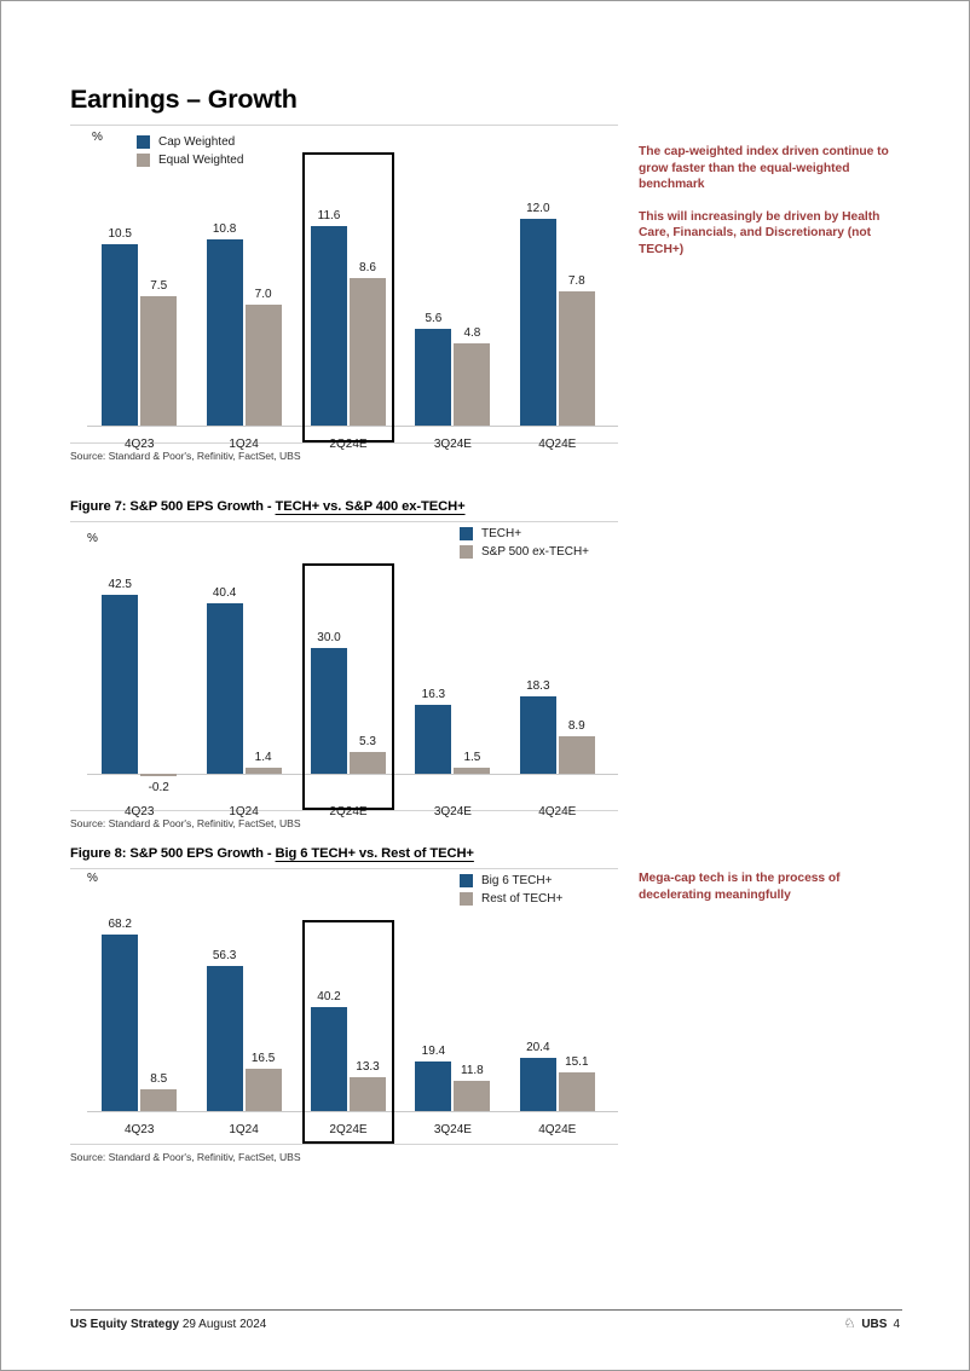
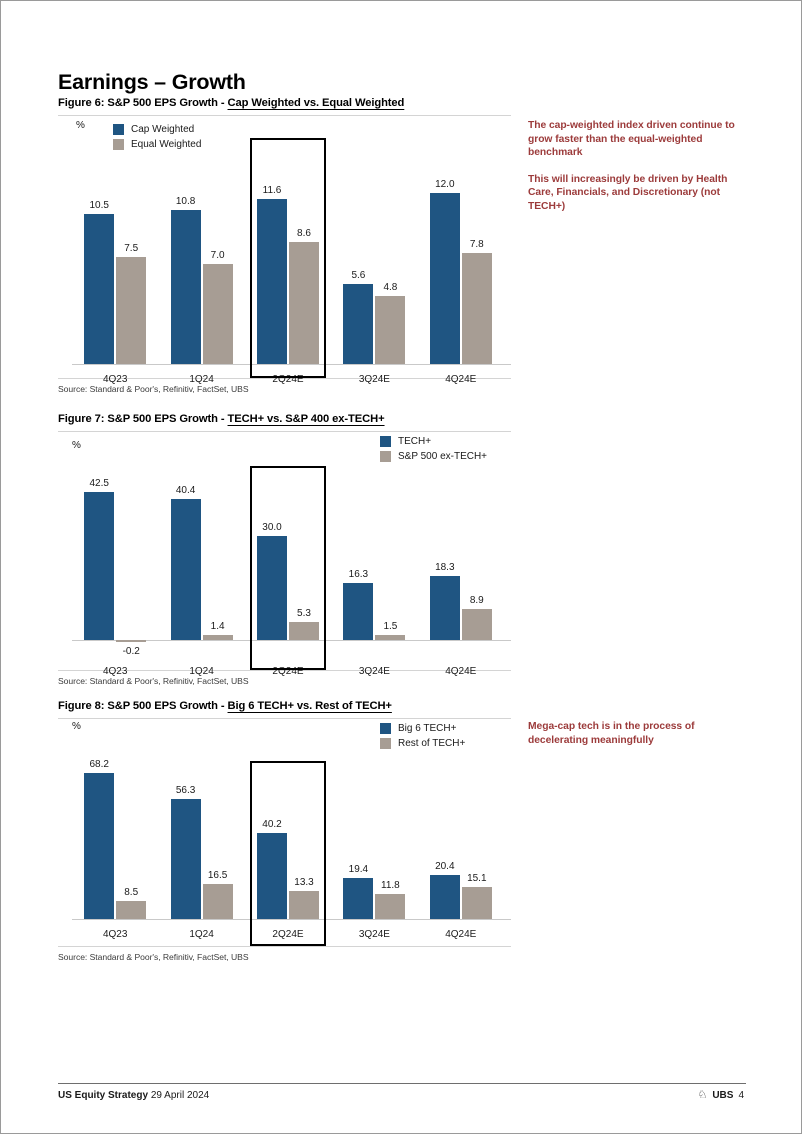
  Earnings – Growth
+ Figure 6: S&P 500 EPS Growth - Cap Weighted vs. Equal Weighted
  %
  Cap Weighted
  Equal Weighted
  10.5
  7.5
  4Q23
  10.8
  7.0
  1Q24
  11.6
  8.6
  2Q24E
  5.6
  4.8
  3Q24E
  12.0
  7.8
  4Q24E
  Source: Standard & Poor's, Refinitiv, FactSet, UBS
  Figure 7: S&P 500 EPS Growth - TECH+ vs. S&P 400 ex-TECH+
  %
  TECH+
  S&P 500 ex-TECH+
  42.5
  -0.2
  4Q23
  40.4
  1.4
  1Q24
  30.0
  5.3
  2Q24E
  16.3
  1.5
  3Q24E
  18.3
  8.9
  4Q24E
  Source: Standard & Poor's, Refinitiv, FactSet, UBS
  Figure 8: S&P 500 EPS Growth - Big 6 TECH+ vs. Rest of TECH+
  %
  Big 6 TECH+
  Rest of TECH+
  68.2
  8.5
  4Q23
  56.3
  16.5
  1Q24
  40.2
  13.3
  2Q24E
  19.4
  11.8
  3Q24E
  20.4
  15.1
  4Q24E
  Source: Standard & Poor's, Refinitiv, FactSet, UBS
  The cap-weighted index driven continue to grow faster than the equal-weighted benchmark
  This will increasingly be driven by Health Care, Financials, and Discretionary (not TECH+)
  Mega-cap tech is in the process of decelerating meaningfully
- US Equity Strategy 29 August 2024
+ US Equity Strategy 29 April 2024
  ♘
  UBS
  4
